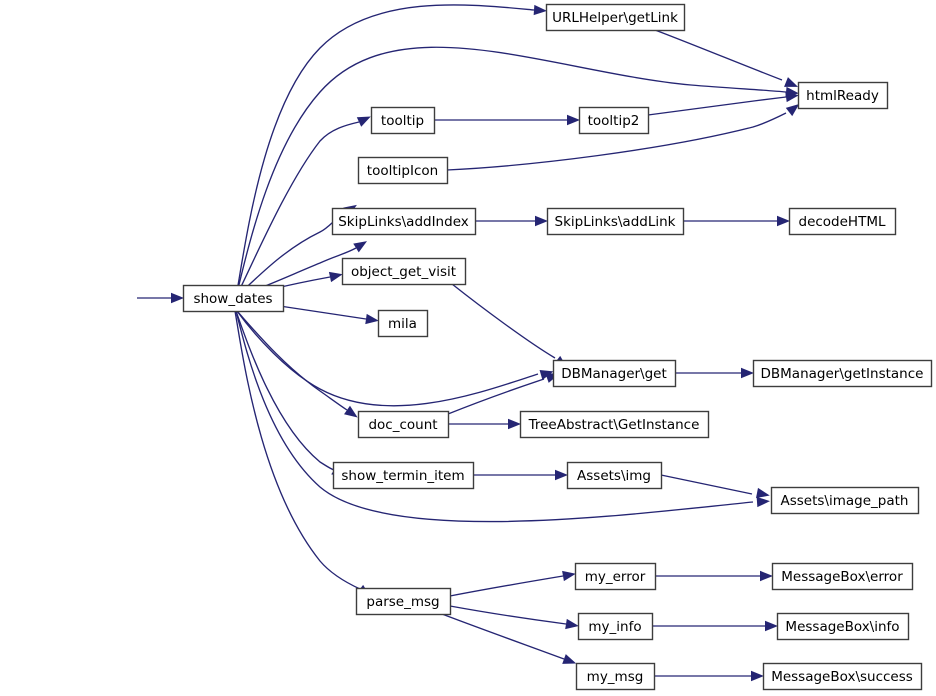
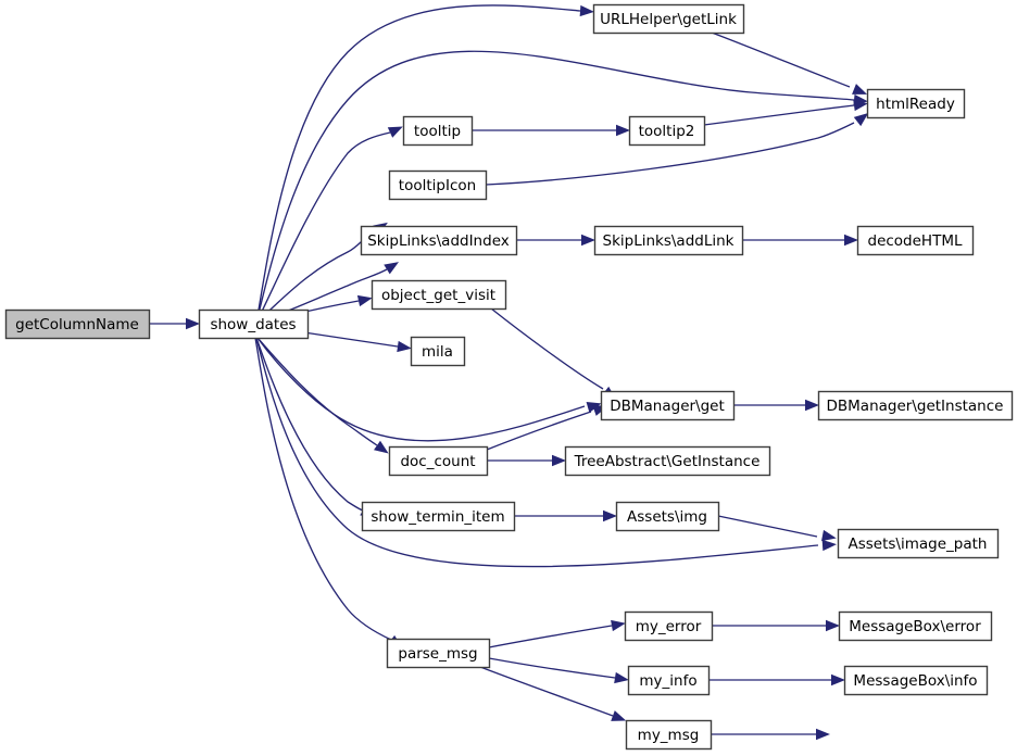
+ getColumnName
  show_dates
  URLHelper\getLink
  htmlReady
  tooltip
  tooltip2
  tooltipIcon
  SkipLinks\addIndex
  SkipLinks\addLink
  decodeHTML
  object_get_visit
  mila
  DBManager\get
  DBManager\getInstance
  doc_count
  TreeAbstract\GetInstance
  show_termin_item
  Assets\img
  Assets\image_path
  parse_msg
  my_error
  my_info
  my_msg
  MessageBox\error
  MessageBox\info
- MessageBox\success
